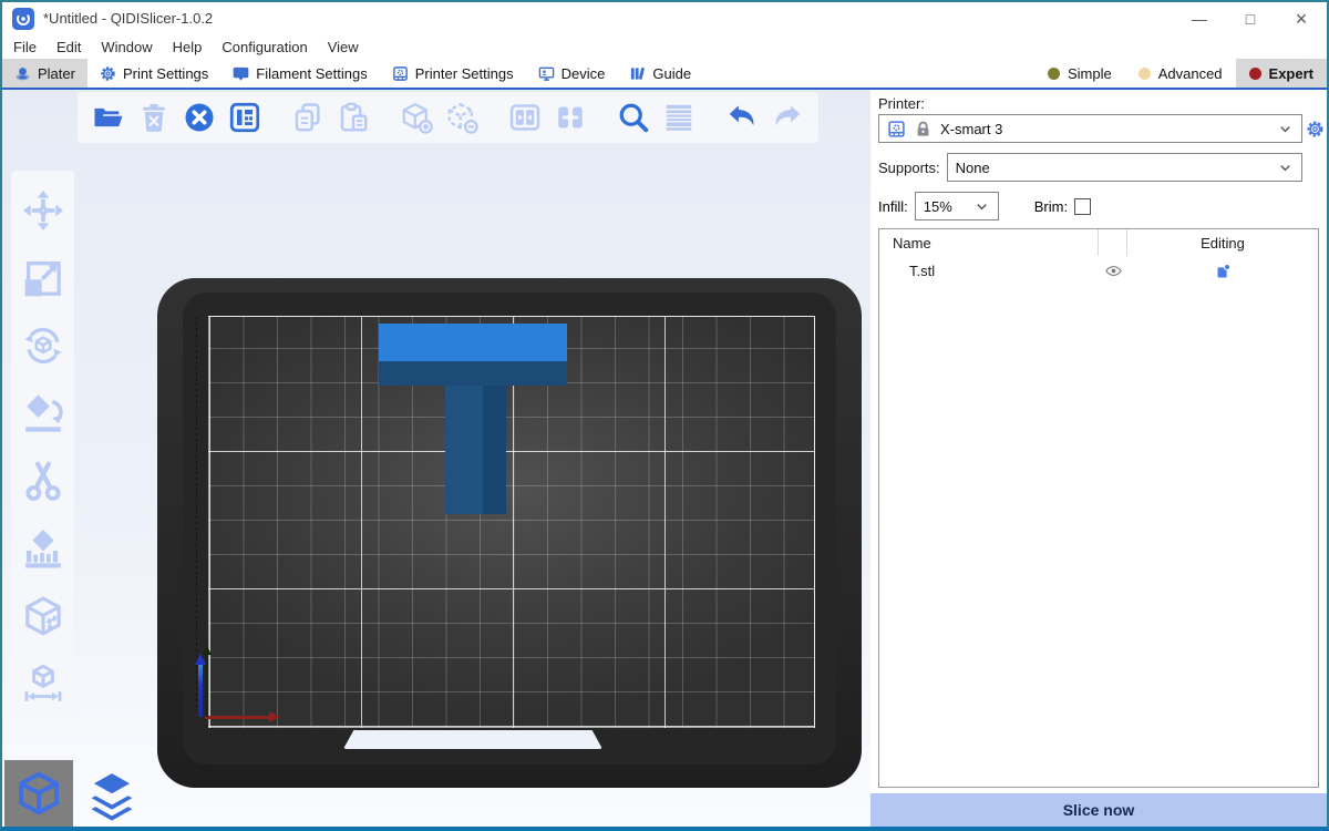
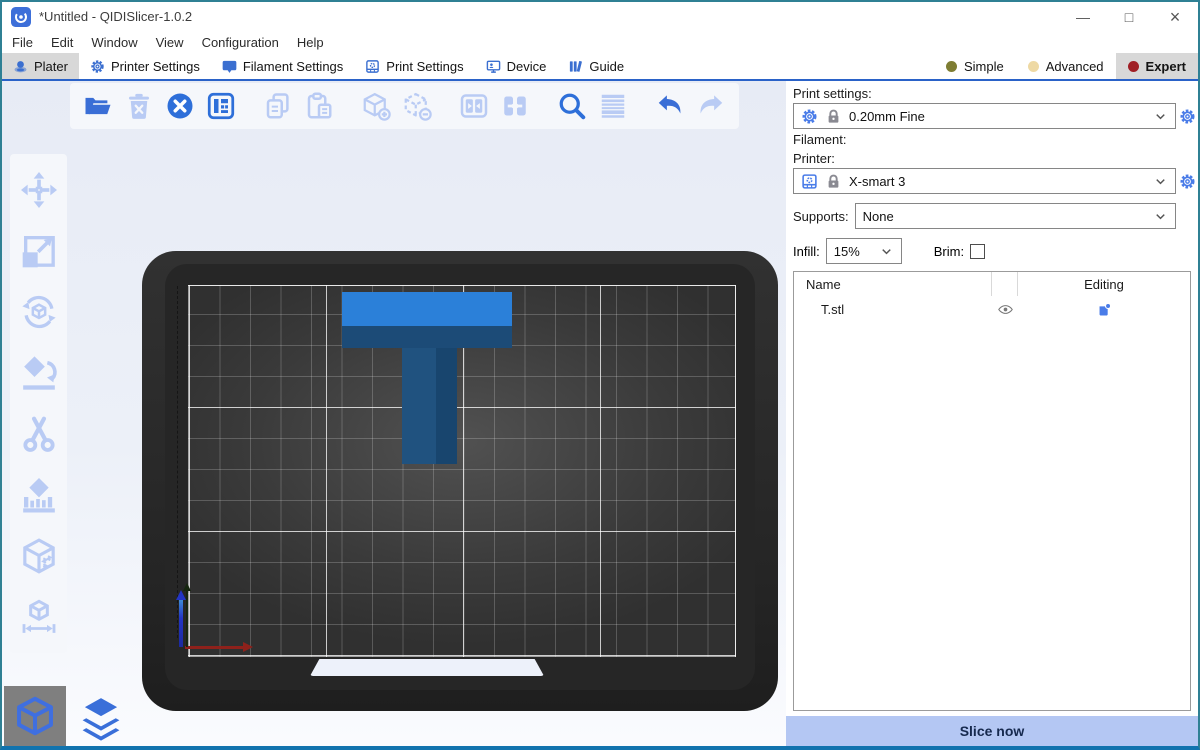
  *Untitled - QIDISlicer-1.0.2
  —
  □
  ×
  File
  Edit
  Window
- Help
+ View
  Configuration
- View
+ Help
  Plater
- Print Settings
+ Printer Settings
  Filament Settings
- Printer Settings
+ Print Settings
  Device
  Guide
  Simple
  Advanced
  Expert
+ Print settings:
+ 0.20mm Fine
+ Filament:
  Printer:
  X-smart 3
  Supports:
  None
  Infill:
  15%
  Brim:
  Name
  Editing
  T.stl
  Slice now
